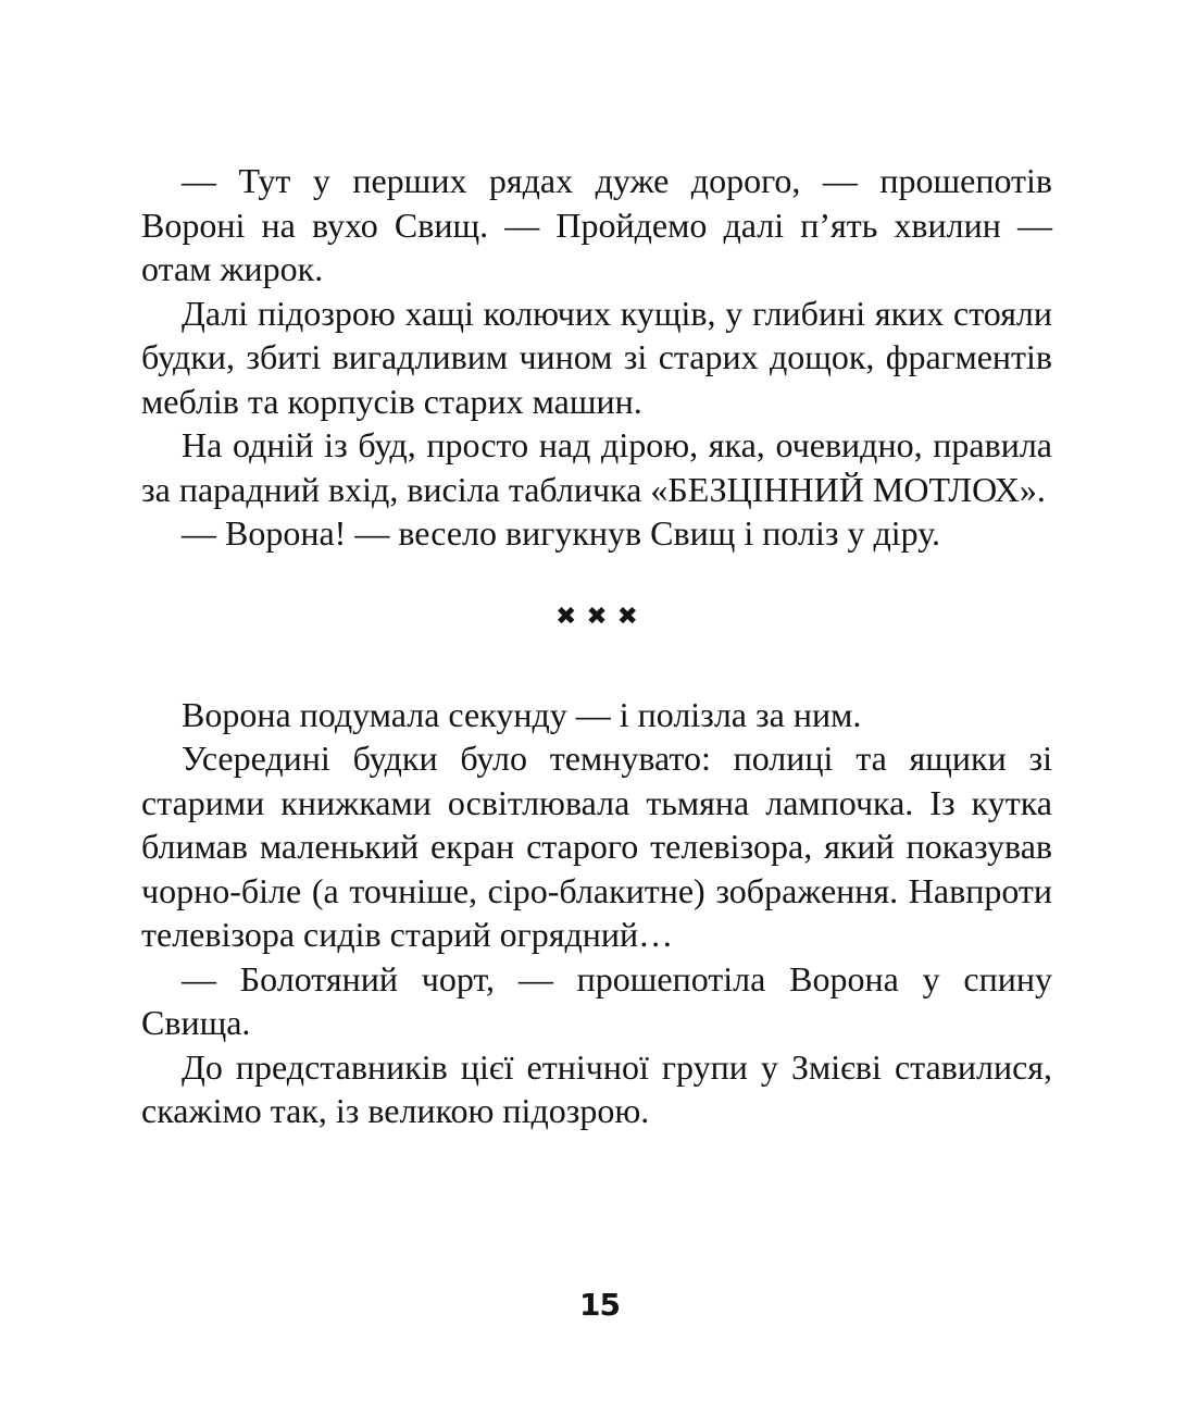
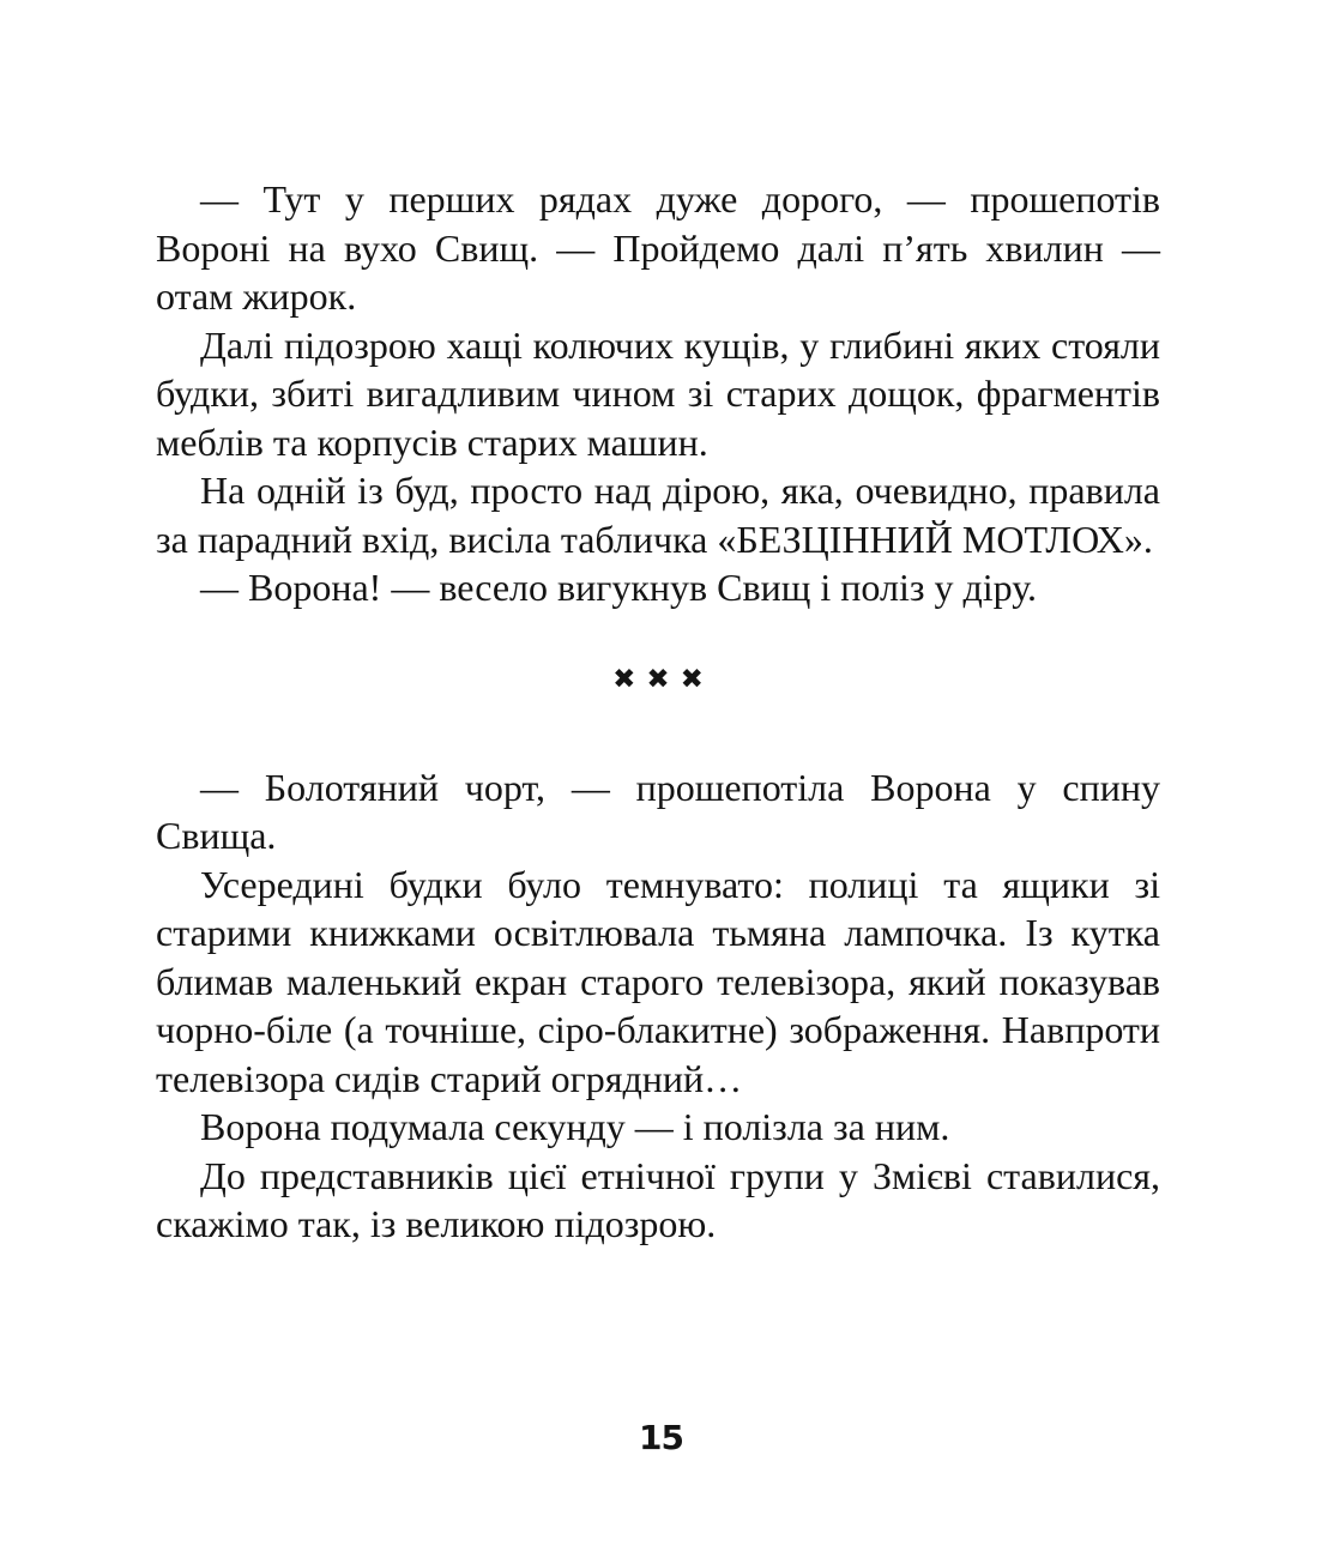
  — Тут у перших рядах дуже дорого, — прошепотів Вороні на вухо Свищ. — Пройдемо далі п’ять хвилин — отам жирок.
  Далі підозрою хащі колючих кущів, у глибині яких стояли будки, збиті вигадливим чином зі старих до­щок, фрагментів меблів та корпусів старих машин.
  На одній із буд, просто над дірою, яка, очевидно, правила за парадний вхід, висіла табличка «БЕЗЦІННИЙ МОТЛОХ».
  — Ворона! — весело вигукнув Свищ і поліз у діру.
  ✖✖✖
- Ворона подумала секунду — і полізла за ним.
+ — Болотяний чорт, — прошепотіла Ворона у спину Свища.
  Усередині будки було темнувато: полиці та ящики зі старими книжками освітлювала тьмяна лампочка. Із кутка блимав маленький екран старого телевізора, який показував чорно-біле (а точніше, сіро-блакитне) зображення. Навпроти телевізора сидів старий огрядний…
- — Болотяний чорт, — прошепотіла Ворона у спину Свища.
+ Ворона подумала секунду — і полізла за ним.
  До представників цієї етнічної групи у Змієві ставилися, скажімо так, із великою підозрою.
  15
